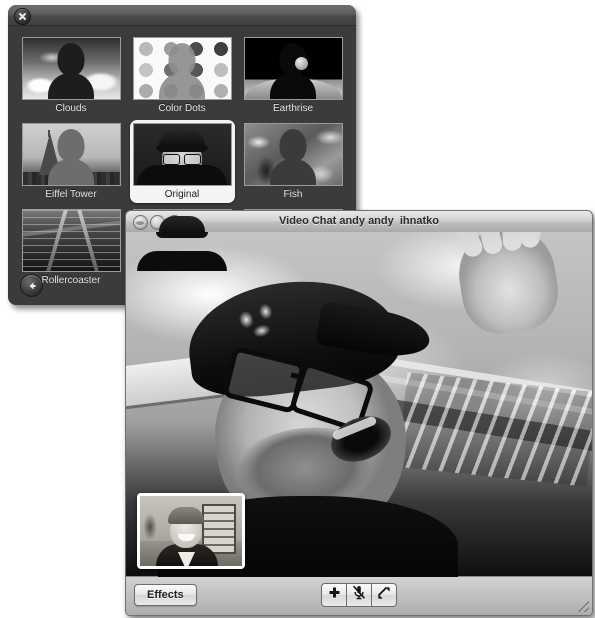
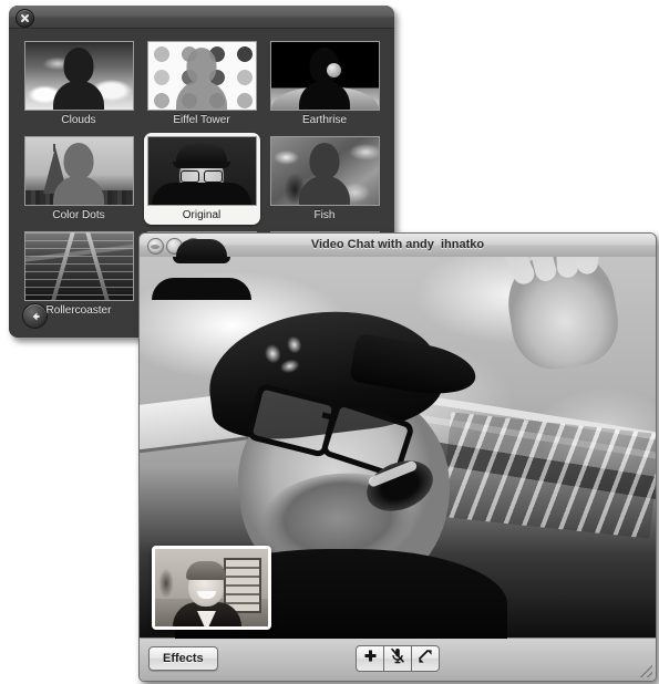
  Clouds
- Color Dots
+ Eiffel Tower
  Earthrise
- Eiffel Tower
+ Color Dots
  Original
  Fish
  Rollercoaster
- Video Chat andy andy ihnatko
+ Video Chat with andy ihnatko
  Effects
